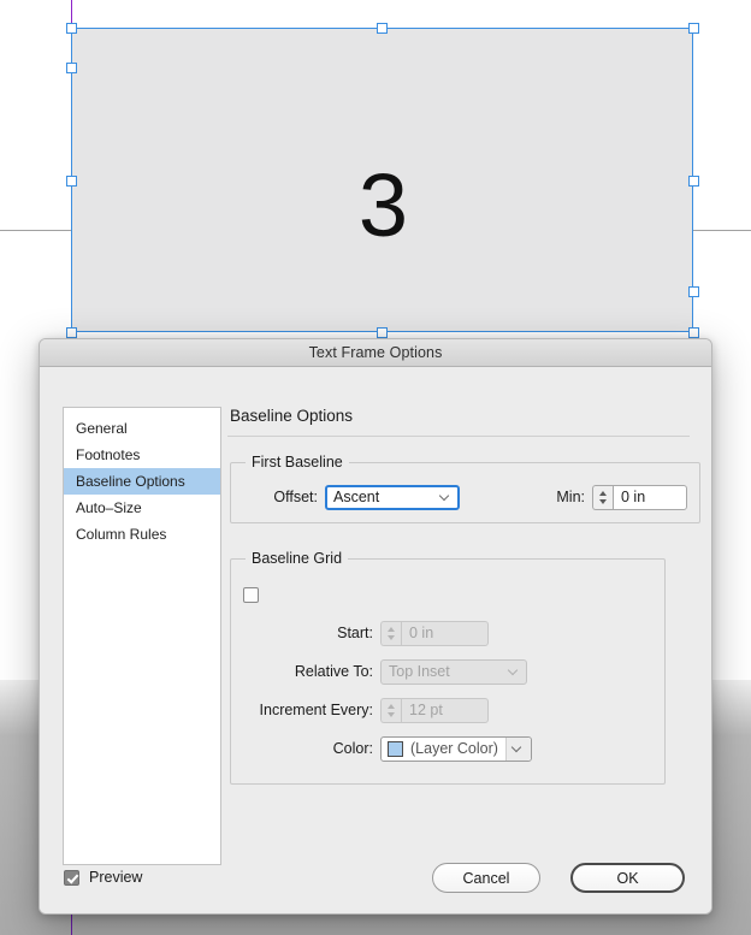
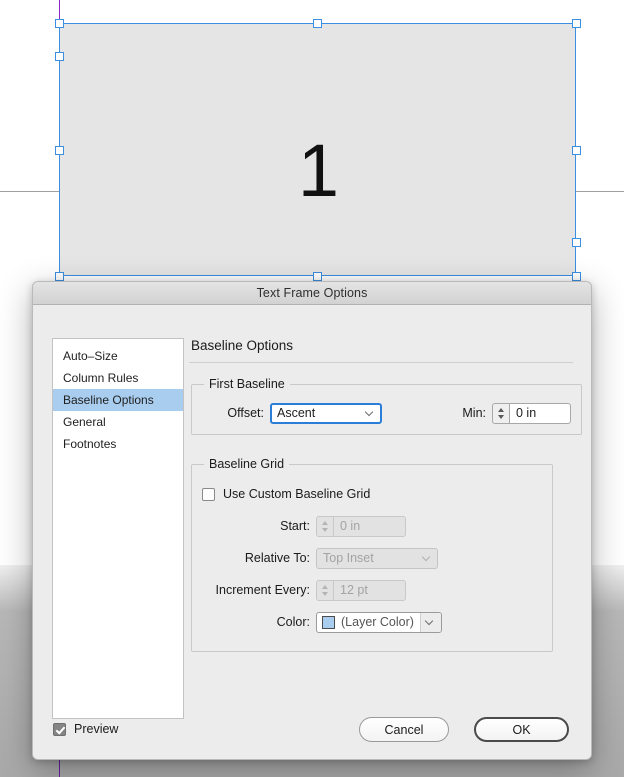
- 3
+ 1
  Text Frame Options
- General
+ Auto–Size
- Footnotes
+ Column Rules
  Baseline Options
- Auto–Size
+ General
- Column Rules
+ Footnotes
  Baseline Options
  First Baseline
  Offset:
  Ascent
  Min:
  0 in
  Baseline Grid
+ Use Custom Baseline Grid
  Start:
  0 in
  Relative To:
  Top Inset
  Increment Every:
  12 pt
  Color:
  (Layer Color)
  Preview
  Cancel
  OK
